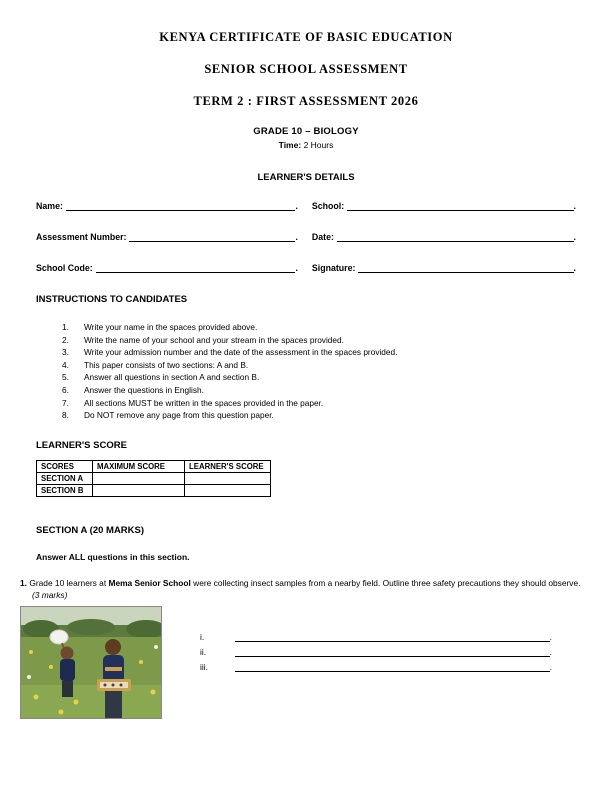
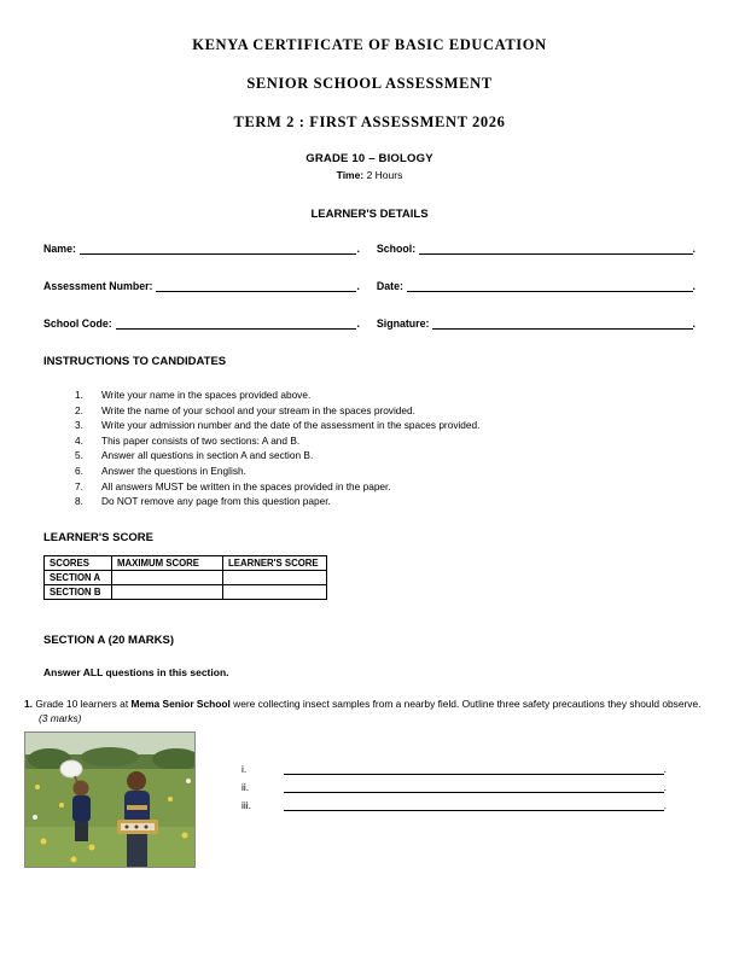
  KENYA CERTIFICATE OF BASIC EDUCATION
  SENIOR SCHOOL ASSESSMENT
  TERM 2 : FIRST ASSESSMENT 2026
  GRADE 10 – BIOLOGY
  Time: 2 Hours
  LEARNER'S DETAILS
  Name:
  .
  School:
  .
  Assessment Number:
  .
  Date:
  .
  School Code:
  .
  Signature:
  .
  INSTRUCTIONS TO CANDIDATES
  1.
  Write your name in the spaces provided above.
  2.
  Write the name of your school and your stream in the spaces provided.
  3.
  Write your admission number and the date of the assessment in the spaces provided.
  4.
  This paper consists of two sections: A and B.
  5.
  Answer all questions in section A and section B.
  6.
  Answer the questions in English.
  7.
- All sections MUST be written in the spaces provided in the paper.
+ All answers MUST be written in the spaces provided in the paper.
  8.
  Do NOT remove any page from this question paper.
  LEARNER'S SCORE
  SCORES	MAXIMUM SCORE	LEARNER'S SCORE
  SECTION A
  SECTION B
  SECTION A (20 MARKS)
  Answer ALL questions in this section.
  1. Grade 10 learners at Mema Senior School were collecting insect samples from a nearby field. Outline three safety precautions they should observe.
  (3 marks)
  i.
  .
  ii.
  .
  iii.
  .
